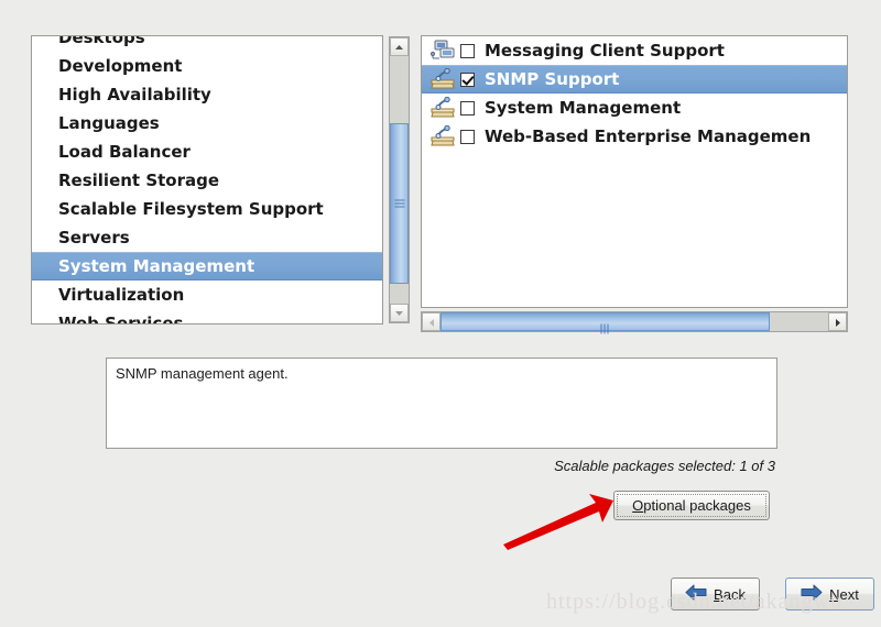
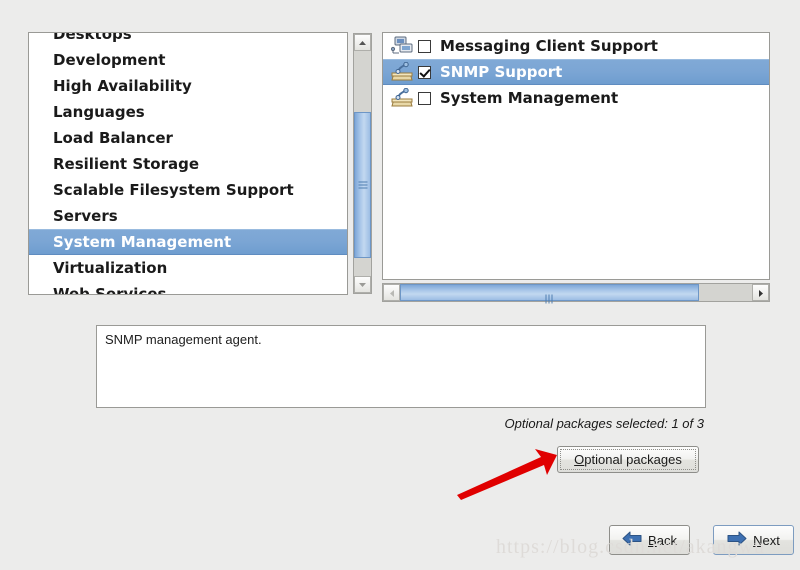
  Desktops
  Development
  High Availability
  Languages
  Load Balancer
  Resilient Storage
  Scalable Filesystem Support
  Servers
  System Management
  Virtualization
  Messaging Client Support
  SNMP Support
  System Management
- Web-Based Enterprise Managemen
  SNMP management agent.
- Scalable packages selected: 1 of 3
+ Optional packages selected: 1 of 3
  Optional packages
  Back
  Next
  https://blog.csdn.net/akangwu
